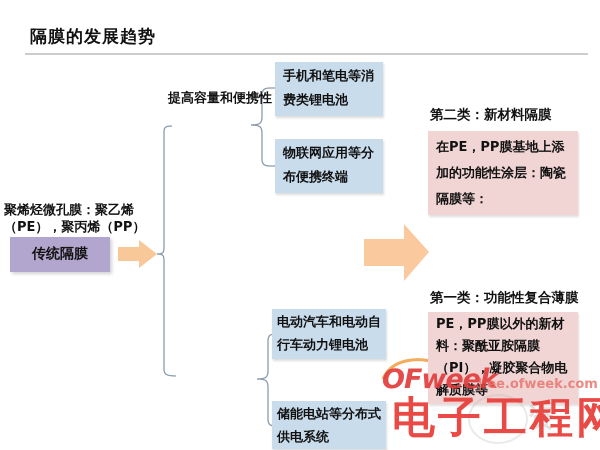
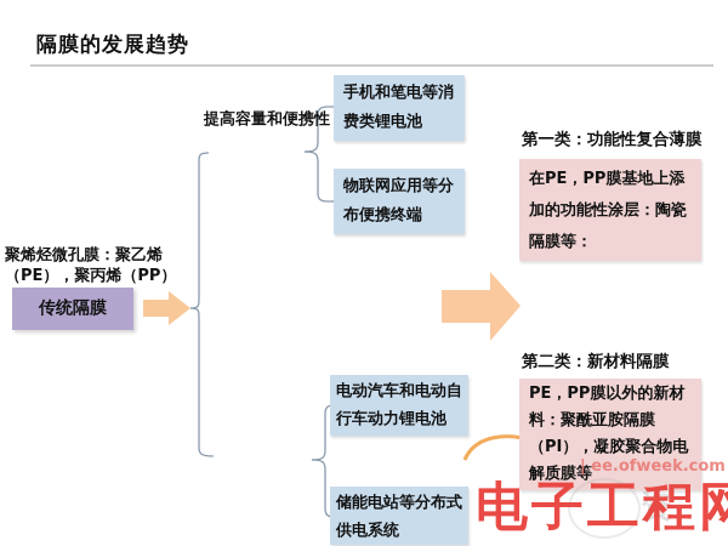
  隔膜的发展趋势
  聚烯烃微孔膜：聚乙烯（PE），聚丙烯（PP）
  传统隔膜
  提高容量和便携性
  手机和笔电等消费类锂电池
  物联网应用等分布便携终端
  电动汽车和电动自行车动力锂电池
  储能电站等分布式供电系统
- 第二类：新材料隔膜
+ 第一类：功能性复合薄膜
  在PE，PP膜基地上添加的功能性涂层：陶瓷隔膜等：
- 第一类：功能性复合薄膜
+ 第二类：新材料隔膜
  PE，PP膜以外的新材料：聚酰亚胺隔膜（PI），凝胶聚合物电解质膜等
  资
- OFweek
  | ee.ofweek.com
  电子工程网
